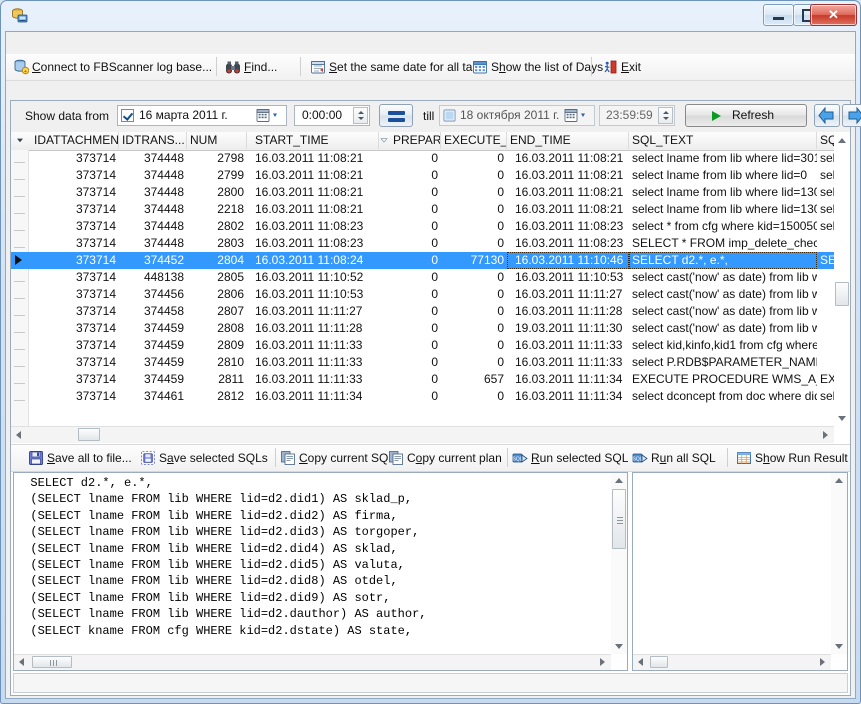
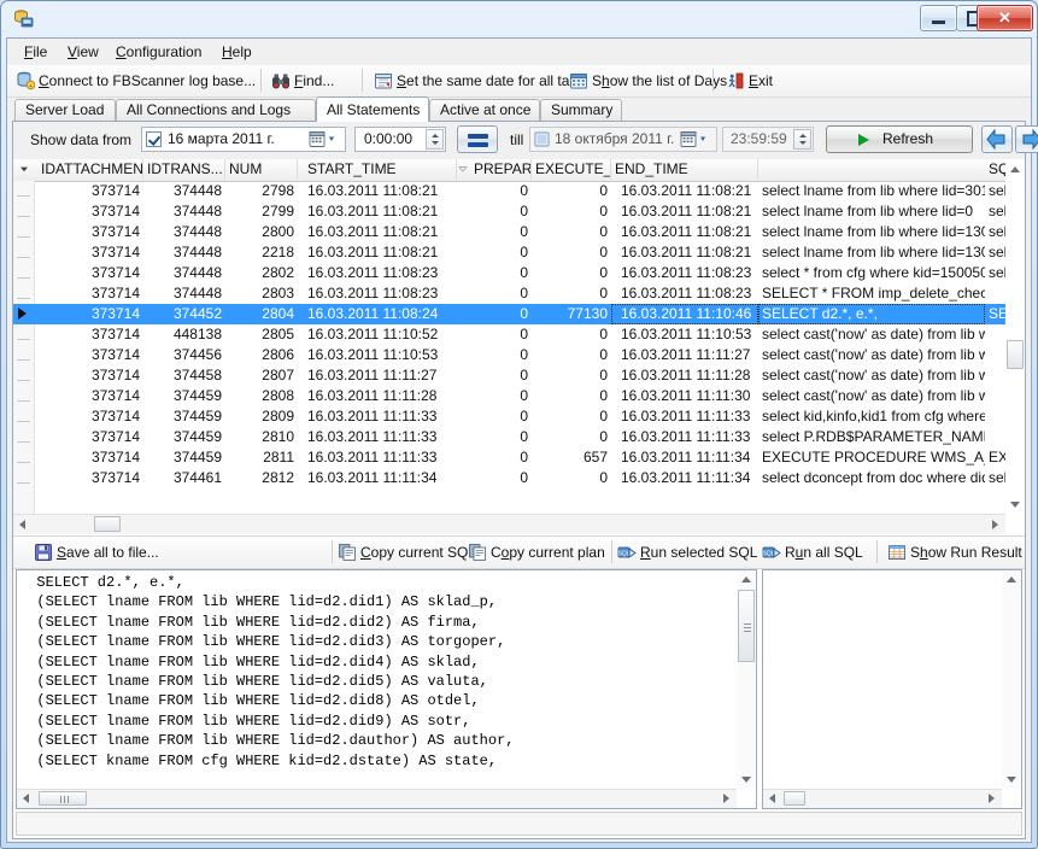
  ✕
+ File
+ View
+ Configuration
+ Help
  Connect to FBScanner log base...
  Find...
  Set the same date for all ta
  Show the list of Days
  Exit
+ Server Load
+ All Connections and Logs
+ All Statements
+ Active at once
+ Summary
  Show data from
  16 марта 2011 г.
  0:00:00
  till
  18 октября 2011 г.
  23:59:59
  Refresh
  IDATTACHMEN
  IDTRANS...
  NUM
  START_TIME
  EXECUTE_
  END_TIME
- SQL_TEXT
  SQ
  373714
  374448
  2798
  16.03.2011 11:08:21
  0
  0
  16.03.2011 11:08:21
  select lname from lib where lid=30
  373714
  374448
  2799
  16.03.2011 11:08:21
  0
  0
  16.03.2011 11:08:21
  select lname from lib where lid=0
  373714
  374448
  2800
  16.03.2011 11:08:21
  0
  0
  16.03.2011 11:08:21
  select lname from lib where lid=13
  373714
  374448
  2218
  16.03.2011 11:08:21
  0
  0
  16.03.2011 11:08:21
  select lname from lib where lid=13
  373714
  374448
  2802
  16.03.2011 11:08:23
  0
  0
  16.03.2011 11:08:23
  select * from cfg where kid=150050
  373714
  374448
  2803
  16.03.2011 11:08:23
  0
  0
  16.03.2011 11:08:23
  SELECT * FROM imp_delete_chec
  373714
  374452
  2804
  16.03.2011 11:08:24
  0
  77130
  16.03.2011 11:10:46
  SELECT d2.*, e.*,
  SE
  373714
  448138
  2805
  16.03.2011 11:10:52
  0
  0
  16.03.2011 11:10:53
  select cast('now' as date) from lib w
  373714
  374456
  2806
  16.03.2011 11:10:53
  0
  0
  16.03.2011 11:11:27
  select cast('now' as date) from lib w
  373714
  374458
  2807
  16.03.2011 11:11:27
  0
  0
  16.03.2011 11:11:28
  select cast('now' as date) from lib w
  373714
  374459
  2808
  16.03.2011 11:11:28
  0
  0
- 19.03.2011 11:11:30
+ 16.03.2011 11:11:30
  select cast('now' as date) from lib w
  373714
  374459
  2809
  16.03.2011 11:11:33
  0
  0
  16.03.2011 11:11:33
  select kid,kinfo,kid1 from cfg where
  373714
  374459
  2810
  16.03.2011 11:11:33
  0
  0
  16.03.2011 11:11:33
  select P.RDB$PARAMETER_NAM
  373714
  374459
  2811
  16.03.2011 11:11:33
  0
  657
  16.03.2011 11:11:34
  EXECUTE PROCEDURE WMS_A
  373714
  374461
  2812
  16.03.2011 11:11:34
  0
  0
  16.03.2011 11:11:34
  select dconcept from doc where di
  Save all to file...
- Save selected SQLs
  Copy current SQ
  Copy current plan
  Run selected SQL
  Run all SQL
  Show Run Result
  SELECT d2.*, e.*,
  (SELECT lname FROM lib WHERE lid=d2.did1) AS sklad_p,
  (SELECT lname FROM lib WHERE lid=d2.did2) AS firma,
  (SELECT lname FROM lib WHERE lid=d2.did3) AS torgoper,
  (SELECT lname FROM lib WHERE lid=d2.did4) AS sklad,
  (SELECT lname FROM lib WHERE lid=d2.did5) AS valuta,
  (SELECT lname FROM lib WHERE lid=d2.did8) AS otdel,
  (SELECT lname FROM lib WHERE lid=d2.did9) AS sotr,
  (SELECT lname FROM lib WHERE lid=d2.dauthor) AS author,
  (SELECT kname FROM cfg WHERE kid=d2.dstate) AS state,
